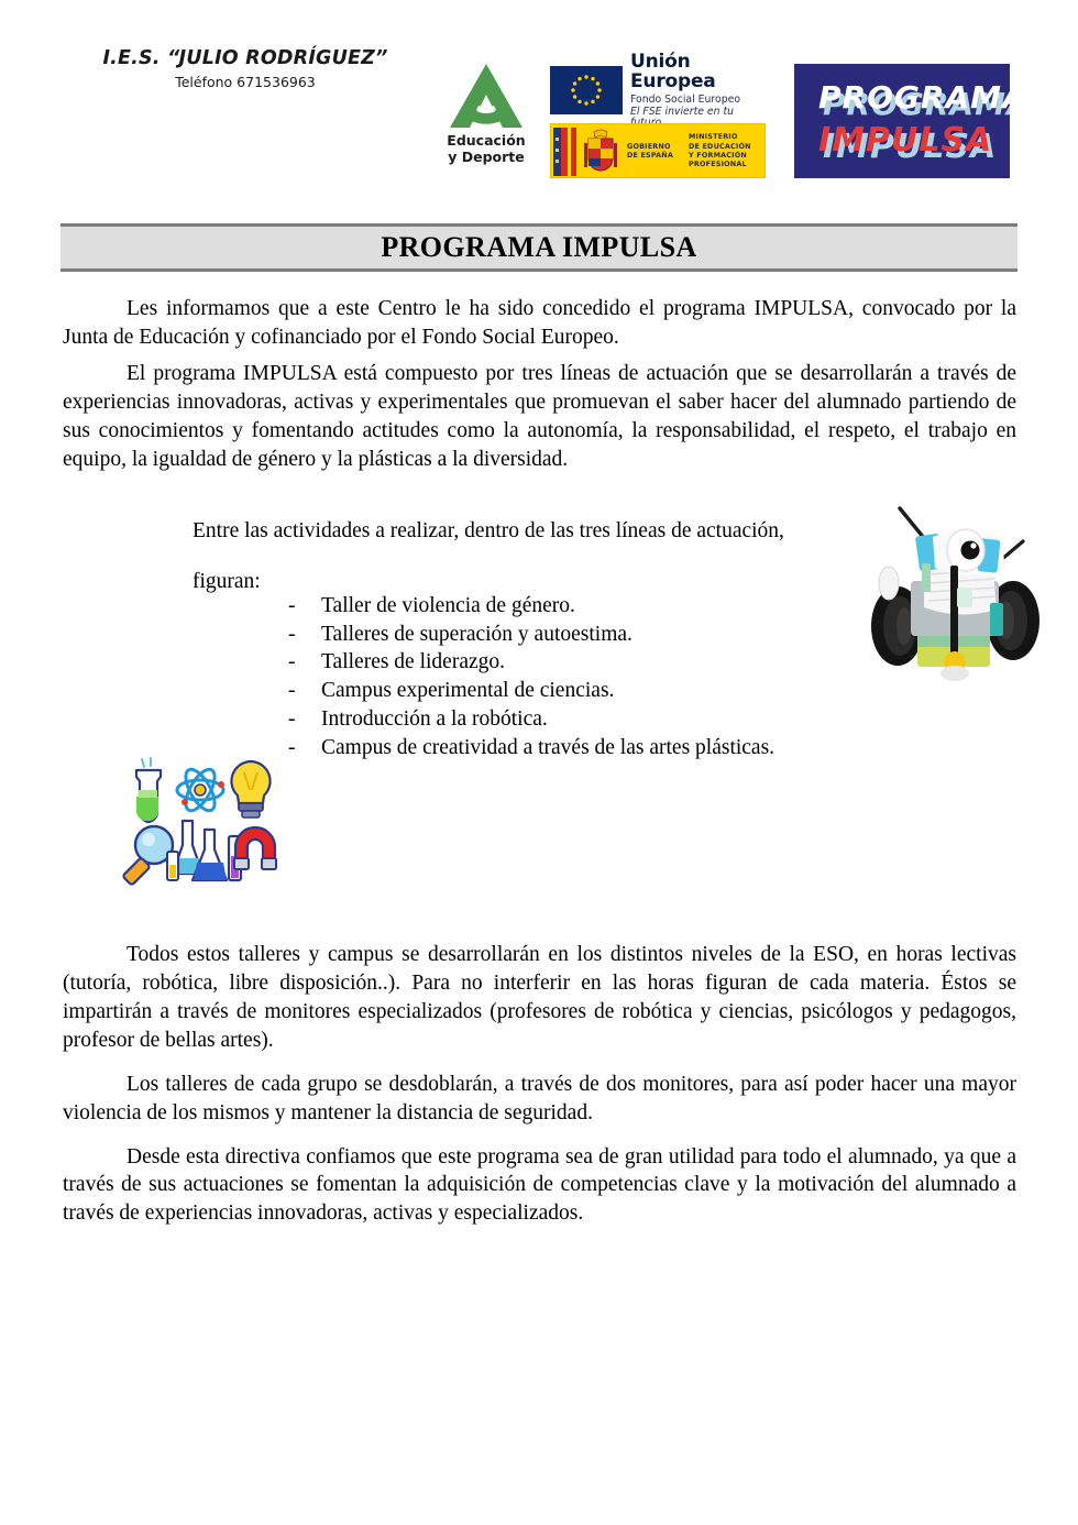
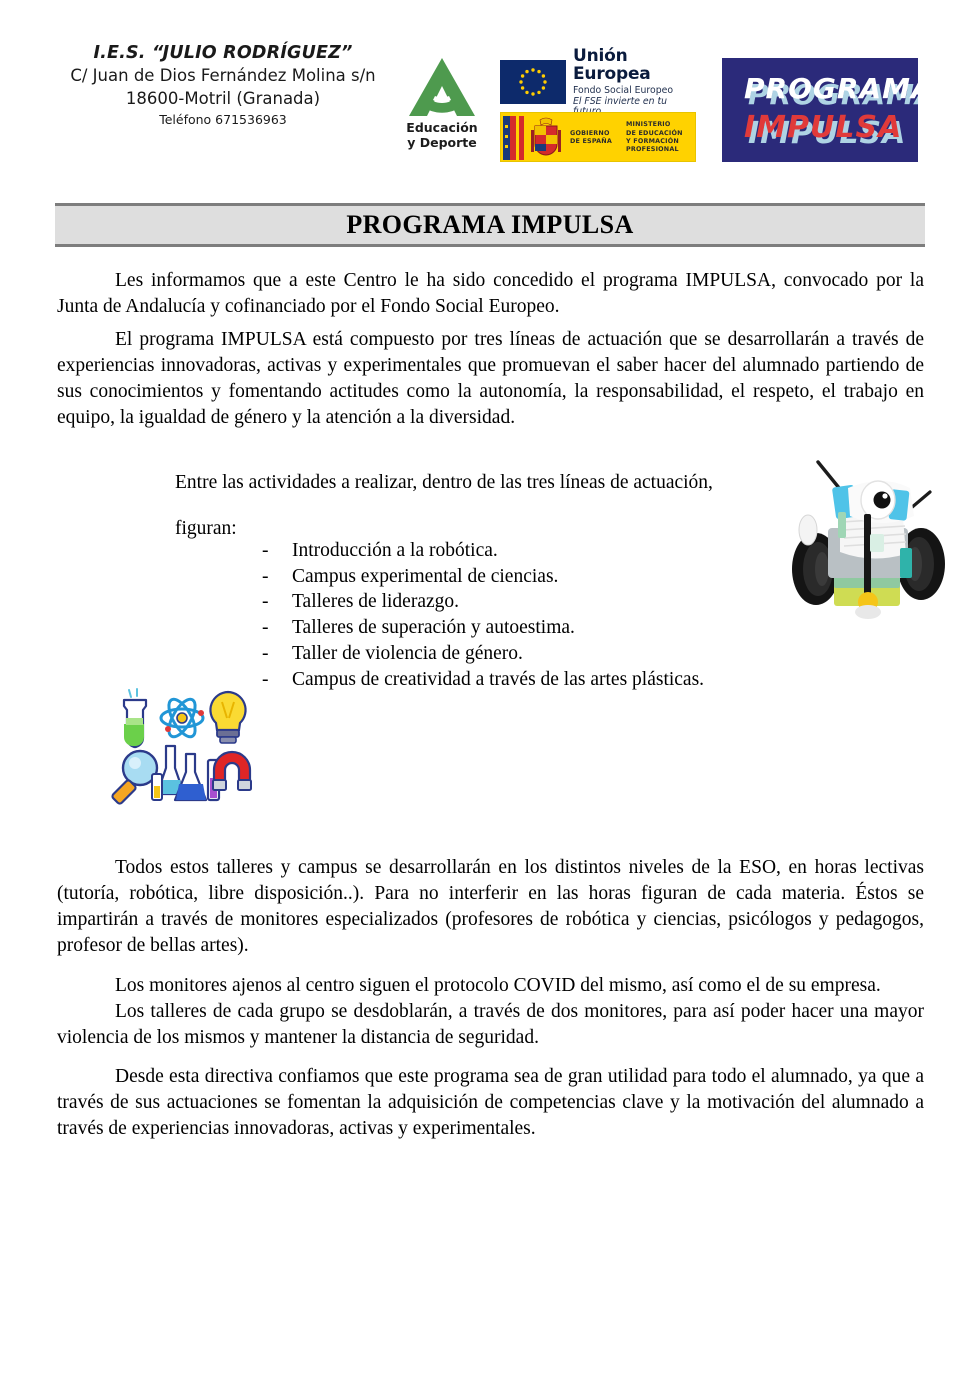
  I.E.S. “JULIO RODRÍGUEZ”
+ C/ Juan de Dios Fernández Molina s/n
+ 18600-Motril (Granada)
  Teléfono 671536963
  Educación
  y Deporte
  Unión Europea
  Fondo Social Europeo
  El FSE invierte en tu
  GOBIERNO
  DE ESPAÑA
  MINISTERIO
  DE EDUCACIÓN
  Y FORMACIÓN PROFESIONAL
  PROGRAM
  IMPULSA
  PROGRAMA IMPULSA
- Les informamos que a este Centro le ha sido concedido el programa IMPULSA, convocado por la Junta de Educación y cofinanciado por el Fondo Social Europeo.
+ Les informamos que a este Centro le ha sido concedido el programa IMPULSA, convocado por la Junta de Andalucía y cofinanciado por el Fondo Social Europeo.
- El programa IMPULSA está compuesto por tres líneas de actuación que se desarrollarán a través de experiencias innovadoras, activas y experimentales que promuevan el saber hacer del alumnado partiendo de sus conocimientos y fomentando actitudes como la autonomía, la responsabilidad, el respeto, el trabajo en equipo, la igualdad de género y la plásticas a la diversidad.
+ El programa IMPULSA está compuesto por tres líneas de actuación que se desarrollarán a través de experiencias innovadoras, activas y experimentales que promuevan el saber hacer del alumnado partiendo de sus conocimientos y fomentando actitudes como la autonomía, la responsabilidad, el respeto, el trabajo en equipo, la igualdad de género y la atención a la diversidad.
  Entre las actividades a realizar, dentro de las tres líneas de actuación,
  figuran:
  -
- Taller de violencia de género.
+ Introducción a la robótica.
  -
- Talleres de superación y autoestima.
+ Campus experimental de ciencias.
  -
  Talleres de liderazgo.
  -
- Campus experimental de ciencias.
+ Talleres de superación y autoestima.
  -
- Introducción a la robótica.
+ Taller de violencia de género.
  -
  Campus de creatividad a través de las artes plásticas.
  Todos estos talleres y campus se desarrollarán en los distintos niveles de la ESO, en horas lectivas (tutoría, robótica, libre disposición..). Para no interferir en las horas figuran de cada materia. Éstos se impartirán a través de monitores especializados (profesores de robótica y ciencias, psicólogos y pedagogos, profesor de bellas artes).
+ Los monitores ajenos al centro siguen el protocolo COVID del mismo, así como el de su empresa.
  Los talleres de cada grupo se desdoblarán, a través de dos monitores, para así poder hacer una mayor violencia de los mismos y mantener la distancia de seguridad.
- Desde esta directiva confiamos que este programa sea de gran utilidad para todo el alumnado, ya que a través de sus actuaciones se fomentan la adquisición de competencias clave y la motivación del alumnado a través de experiencias innovadoras, activas y especializados.
+ Desde esta directiva confiamos que este programa sea de gran utilidad para todo el alumnado, ya que a través de sus actuaciones se fomentan la adquisición de competencias clave y la motivación del alumnado a través de experiencias innovadoras, activas y experimentales.
